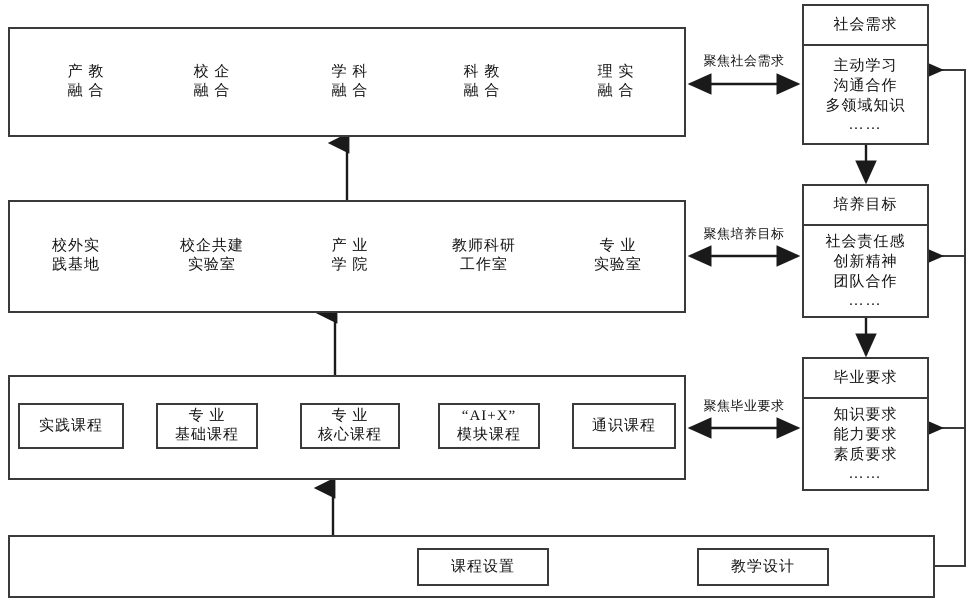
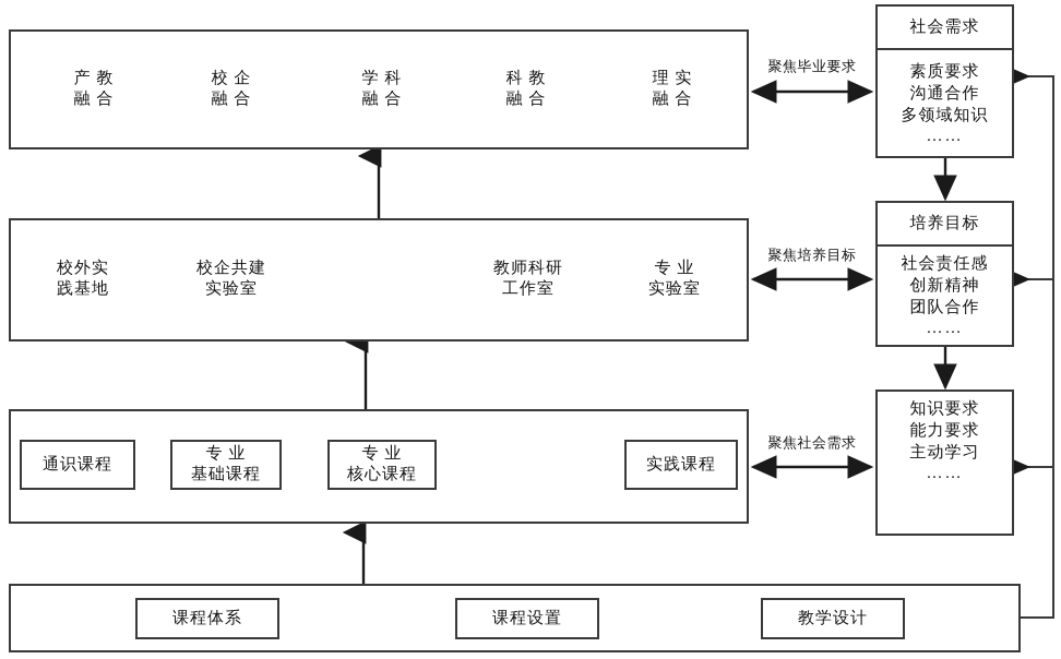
  产 教
  融 合
  校 企
  融 合
  学 科
  融 合
  科 教
  融 合
  理 实
  融 合
  校外实
  践基地
  校企共建
  实验室
- 产 业
- 学 院
  教师科研
  工作室
  专 业
  实验室
- 实践课程
+ 通识课程
  专 业
  基础课程
  专 业
  核心课程
- “AI+X”
- 模块课程
- 通识课程
+ 实践课程
+ 课程体系
  课程设置
  教学设计
  社会需求
- 主动学习
+ 素质要求
  沟通合作
  多领域知识
  ……
  培养目标
  社会责任感
  创新精神
  团队合作
  ……
- 毕业要求
  知识要求
  能力要求
- 素质要求
+ 主动学习
  ……
- 聚焦社会需求
+ 聚焦毕业要求
  聚焦培养目标
- 聚焦毕业要求
+ 聚焦社会需求
